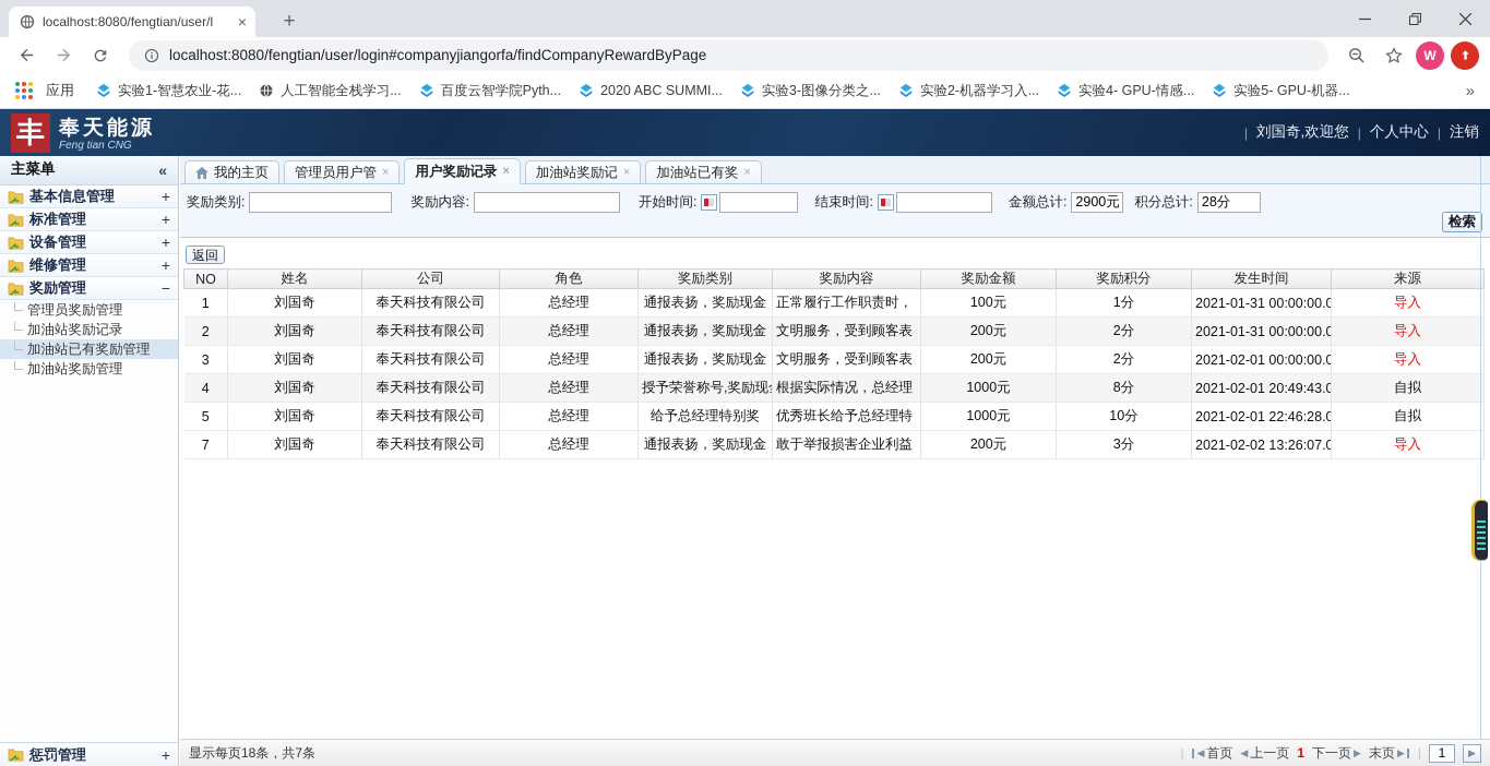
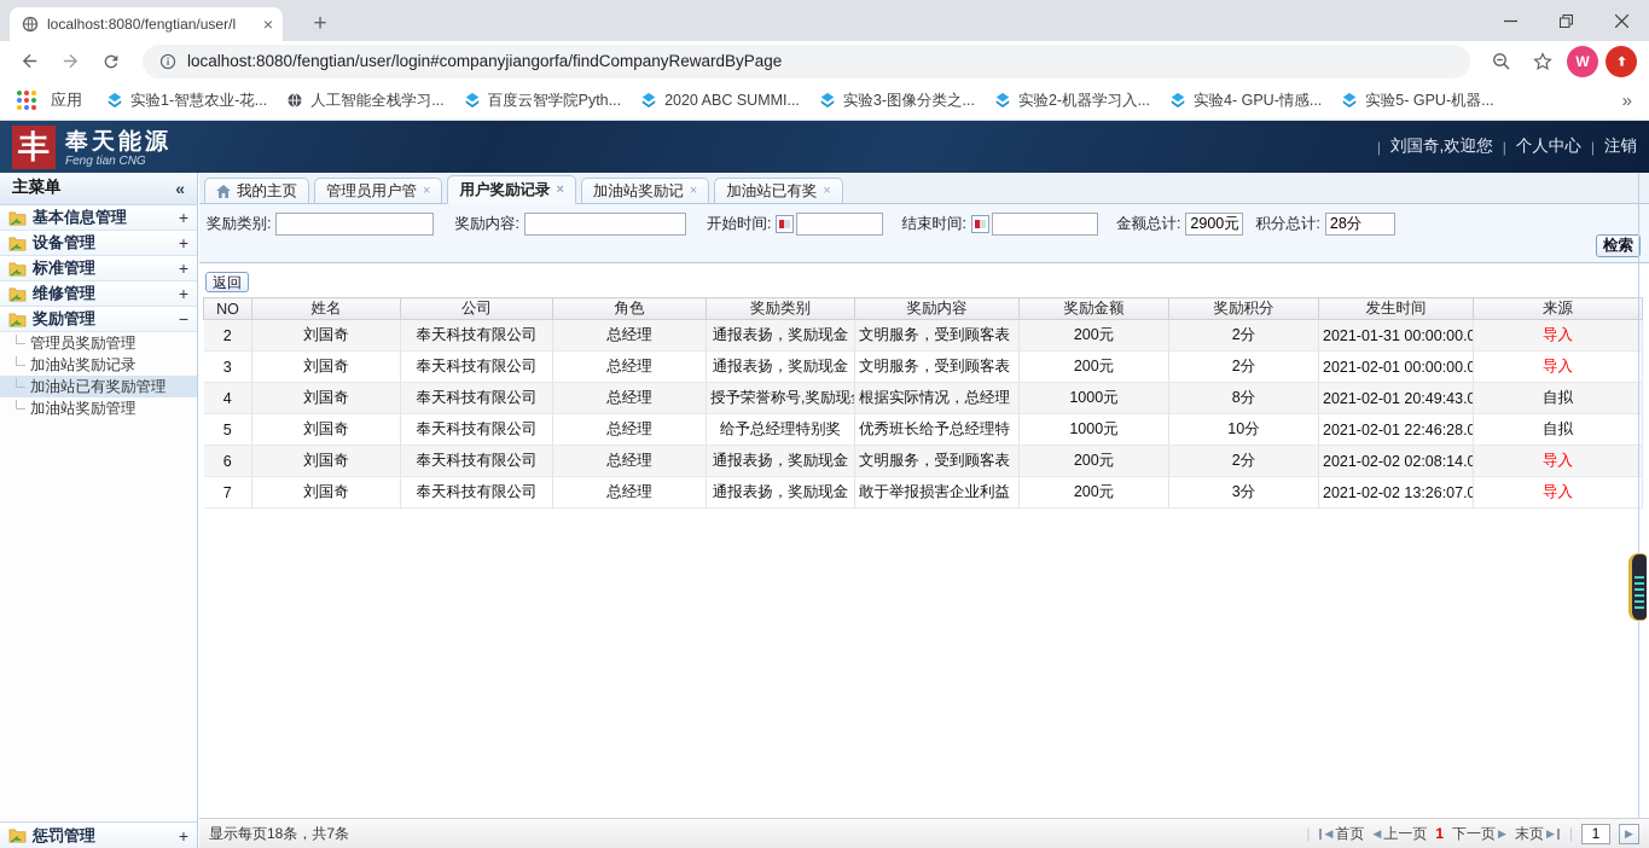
  localhost:8080/fengtian/user/l
  ×
  +
  localhost:8080/fengtian/user/login#companyjiangorfa/findCompanyRewardByPage
  W
  应用
  实验1-智慧农业-花...
  人工智能全栈学习...
  百度云智学院Pyth...
  2020 ABC SUMMI...
  实验3-图像分类之...
  实验2-机器学习入...
  实验4- GPU-情感...
  实验5- GPU-机器...
  »
  丰
  奉天能源
  Feng tian CNG
  |
  刘国奇,欢迎您
  |
  个人中心
  |
  注销
  主菜单
  «
  基本信息管理
  +
- 标准管理
+ 设备管理
  +
- 设备管理
+ 标准管理
  +
  维修管理
  +
  奖励管理
  −
  管理员奖励管理
  加油站奖励记录
  加油站已有奖励管理
  加油站奖励管理
  惩罚管理
  +
  我的主页
  管理员用户管
  ×
  用户奖励记录
  ×
  加油站奖励记
  ×
  加油站已有奖
  ×
  奖励类别:
  奖励内容:
  开始时间:
  结束时间:
  金额总计:
  2900元
  积分总计:
  28分
  检索
  返回
  NO	姓名	公司	角色	奖励类别	奖励内容	奖励金额	奖励积分	发生时间	来源
- 1	刘国奇	奉天科技有限公司	总经理	通报表扬，奖励现金	正常履行工作职责时，	100元	1分	2021-01-31 00:00:00.0	导入
  2	刘国奇	奉天科技有限公司	总经理	通报表扬，奖励现金	文明服务，受到顾客表	200元	2分	2021-01-31 00:00:00.0	导入
  3	刘国奇	奉天科技有限公司	总经理	通报表扬，奖励现金	文明服务，受到顾客表	200元	2分	2021-02-01 00:00:00.0	导入
  4	刘国奇	奉天科技有限公司	总经理	授予荣誉称号,奖励现	根据实际情况，总经理	1000元	8分	2021-02-01 20:49:43.0	自拟
  5	刘国奇	奉天科技有限公司	总经理	给予总经理特别奖	优秀班长给予总经理特	1000元	10分	2021-02-01 22:46:28.0	自拟
+ 6	刘国奇	奉天科技有限公司	总经理	通报表扬，奖励现金	文明服务，受到顾客表	200元	2分	2021-02-02 02:08:14.0	导入
  7	刘国奇	奉天科技有限公司	总经理	通报表扬，奖励现金	敢于举报损害企业利益	200元	3分	2021-02-02 13:26:07.0	导入
  显示每页18条，共7条
  |
  ◀
  首页
  ◀
  上一页
  1
  下一页
  ▶
  末页
  ▶
  |
  1
  ▶
